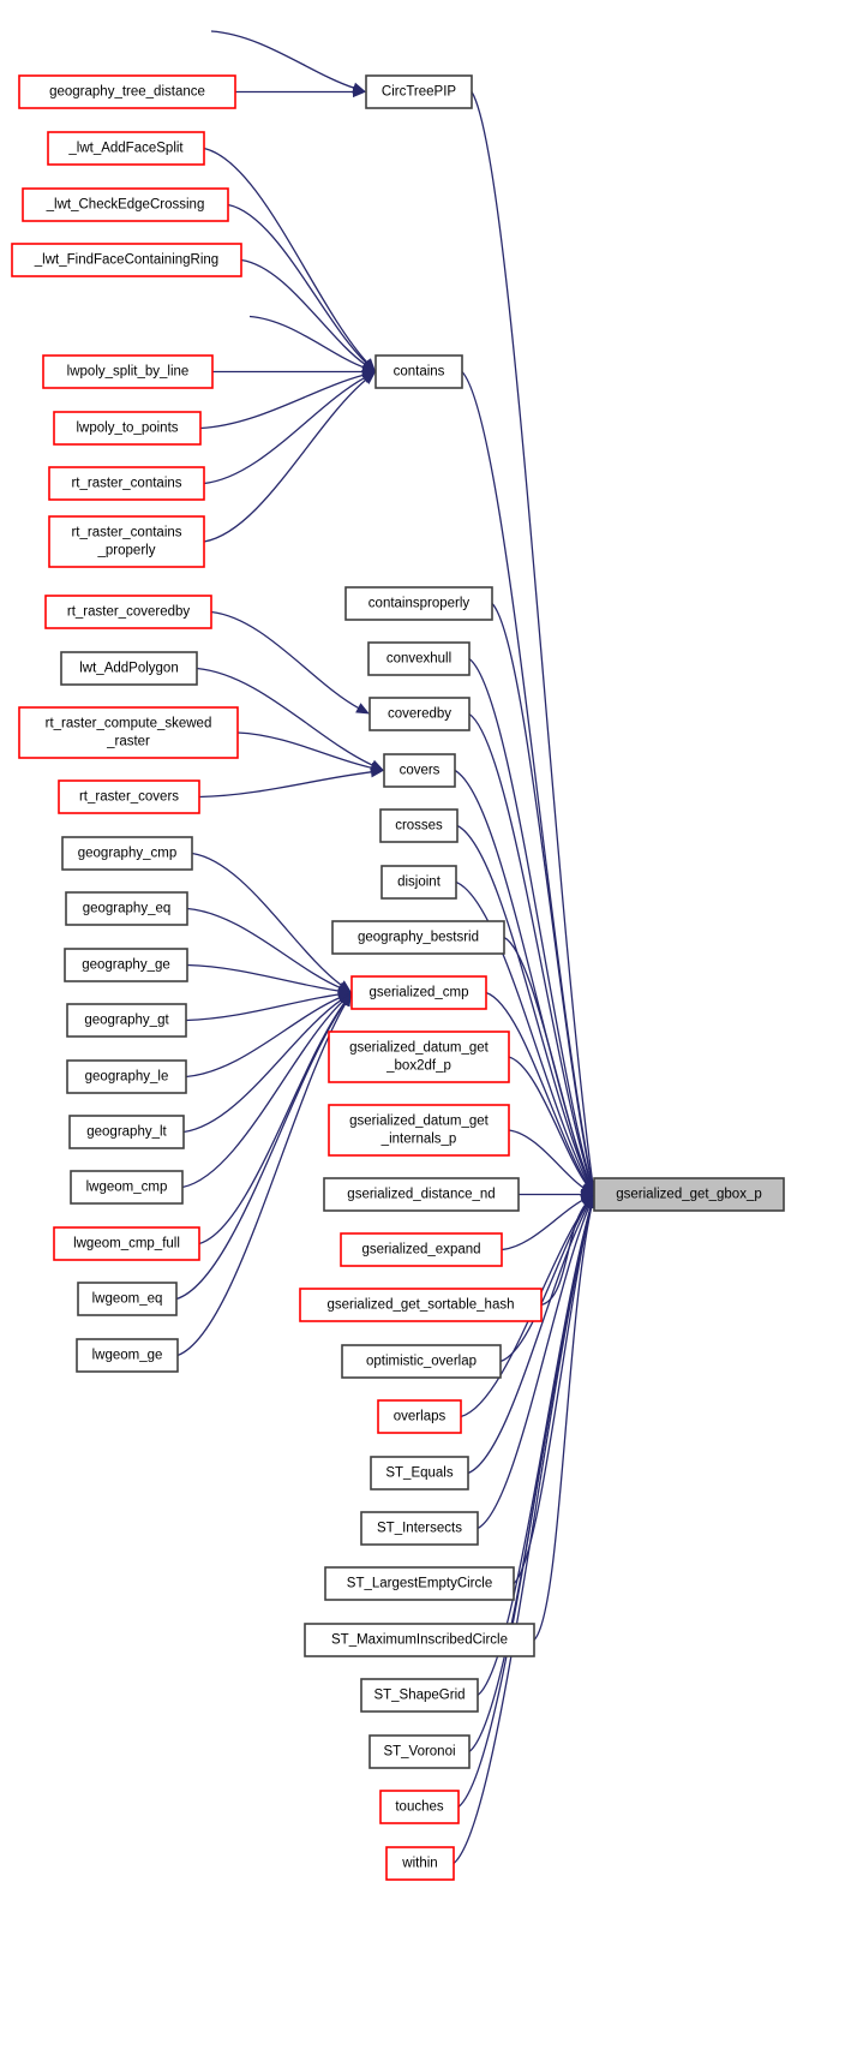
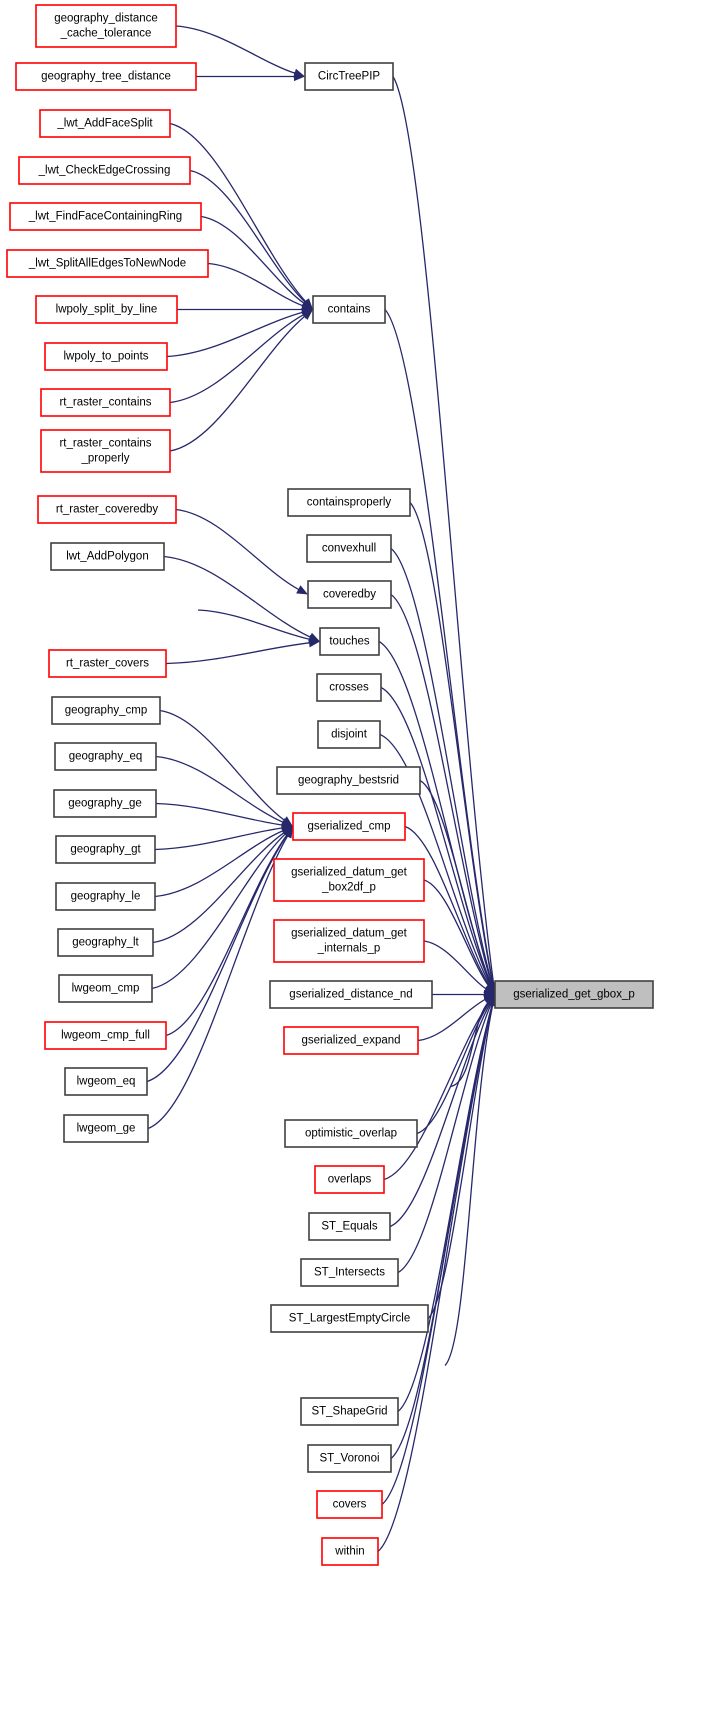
+ geography_distance
+ _cache_tolerance
  geography_tree_distance
  _lwt_AddFaceSplit
  _lwt_CheckEdgeCrossing
  _lwt_FindFaceContainingRing
+ _lwt_SplitAllEdgesToNewNode
  lwpoly_split_by_line
  lwpoly_to_points
  rt_raster_contains
  rt_raster_contains
  _properly
  rt_raster_coveredby
  lwt_AddPolygon
- rt_raster_compute_skewed
- _raster
  rt_raster_covers
  geography_cmp
  geography_eq
  geography_ge
  geography_gt
  geography_le
  geography_lt
  lwgeom_cmp
  lwgeom_cmp_full
  lwgeom_eq
  lwgeom_ge
  CircTreePIP
  contains
  containsproperly
  convexhull
  coveredby
- covers
+ touches
  crosses
  disjoint
  geography_bestsrid
  gserialized_cmp
  gserialized_datum_get
  _box2df_p
  gserialized_datum_get
  _internals_p
  gserialized_distance_nd
  gserialized_expand
- gserialized_get_sortable_hash
  optimistic_overlap
  overlaps
  ST_Equals
  ST_Intersects
  ST_LargestEmptyCircle
- ST_MaximumInscribedCircle
  ST_ShapeGrid
  ST_Voronoi
- touches
+ covers
  within
  gserialized_get_gbox_p
